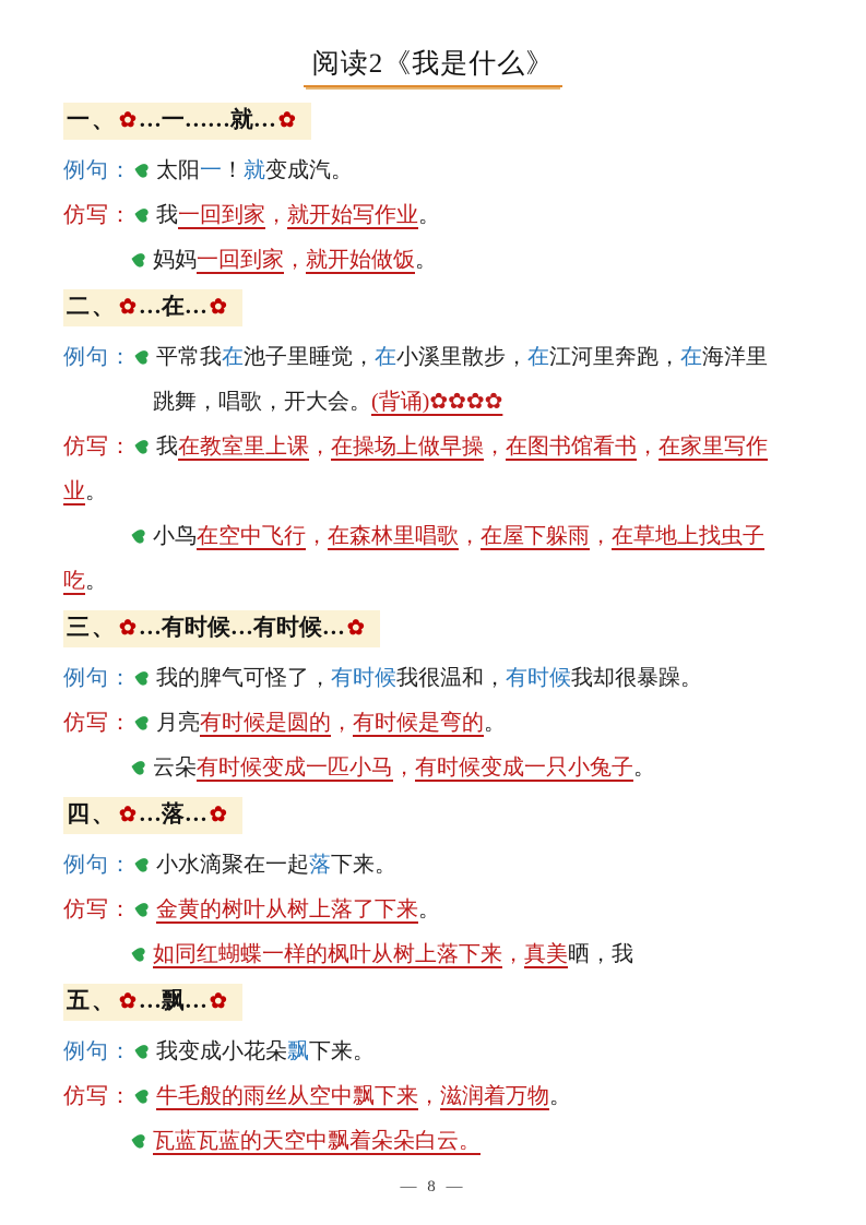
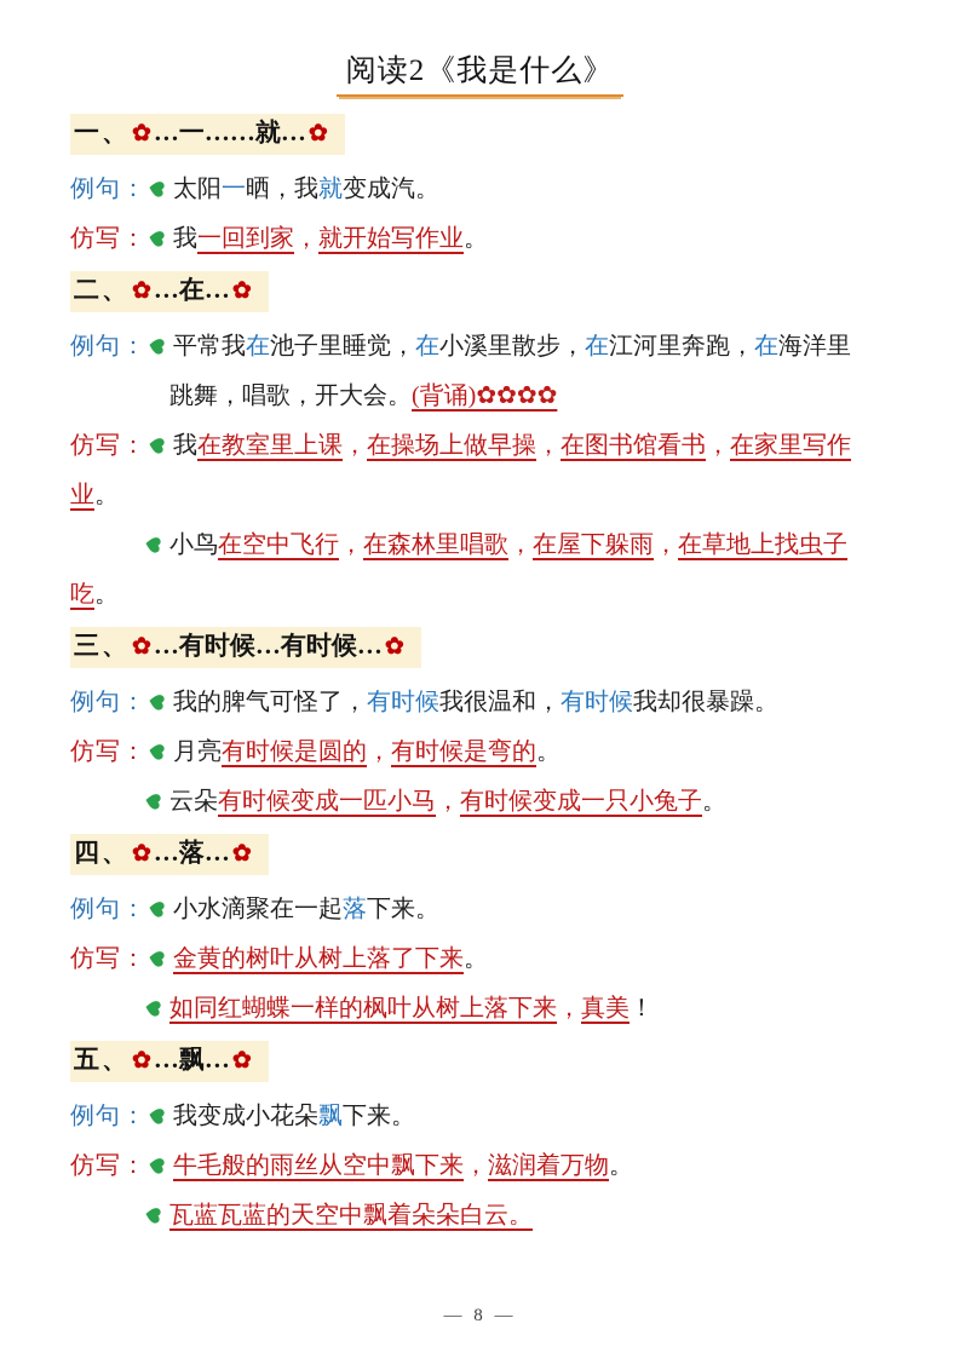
  阅读2《我是什么》
  一、✿…一……就…✿
  例句：
- 太阳一！就变成汽。
+ 太阳一晒，我就变成汽。
  仿写：
  我一回到家，就开始写作业。
- 妈妈一回到家，就开始做饭。
  二、✿…在…✿
  例句：
  平常我在池子里睡觉，在小溪里散步，在江河里奔跑，在海洋里
  跳舞，唱歌，开大会。(背诵)✿✿✿✿
  仿写：
  我在教室里上课，在操场上做早操，在图书馆看书，在家里写作
  业。
  小鸟在空中飞行，在森林里唱歌，在屋下躲雨，在草地上找虫子
  吃。
  三、✿…有时候…有时候…✿
  例句：
  我的脾气可怪了，有时候我很温和，有时候我却很暴躁。
  仿写：
  月亮有时候是圆的，有时候是弯的。
  云朵有时候变成一匹小马，有时候变成一只小兔子。
  四、✿…落…✿
  例句：
  小水滴聚在一起落下来。
  仿写：
  金黄的树叶从树上落了下来。
- 如同红蝴蝶一样的枫叶从树上落下来，真美晒，我
+ 如同红蝴蝶一样的枫叶从树上落下来，真美！
  五、✿…飘…✿
  例句：
  我变成小花朵飘下来。
  仿写：
  牛毛般的雨丝从空中飘下来，滋润着万物。
  瓦蓝瓦蓝的天空中飘着朵朵白云。
  — 8 —
